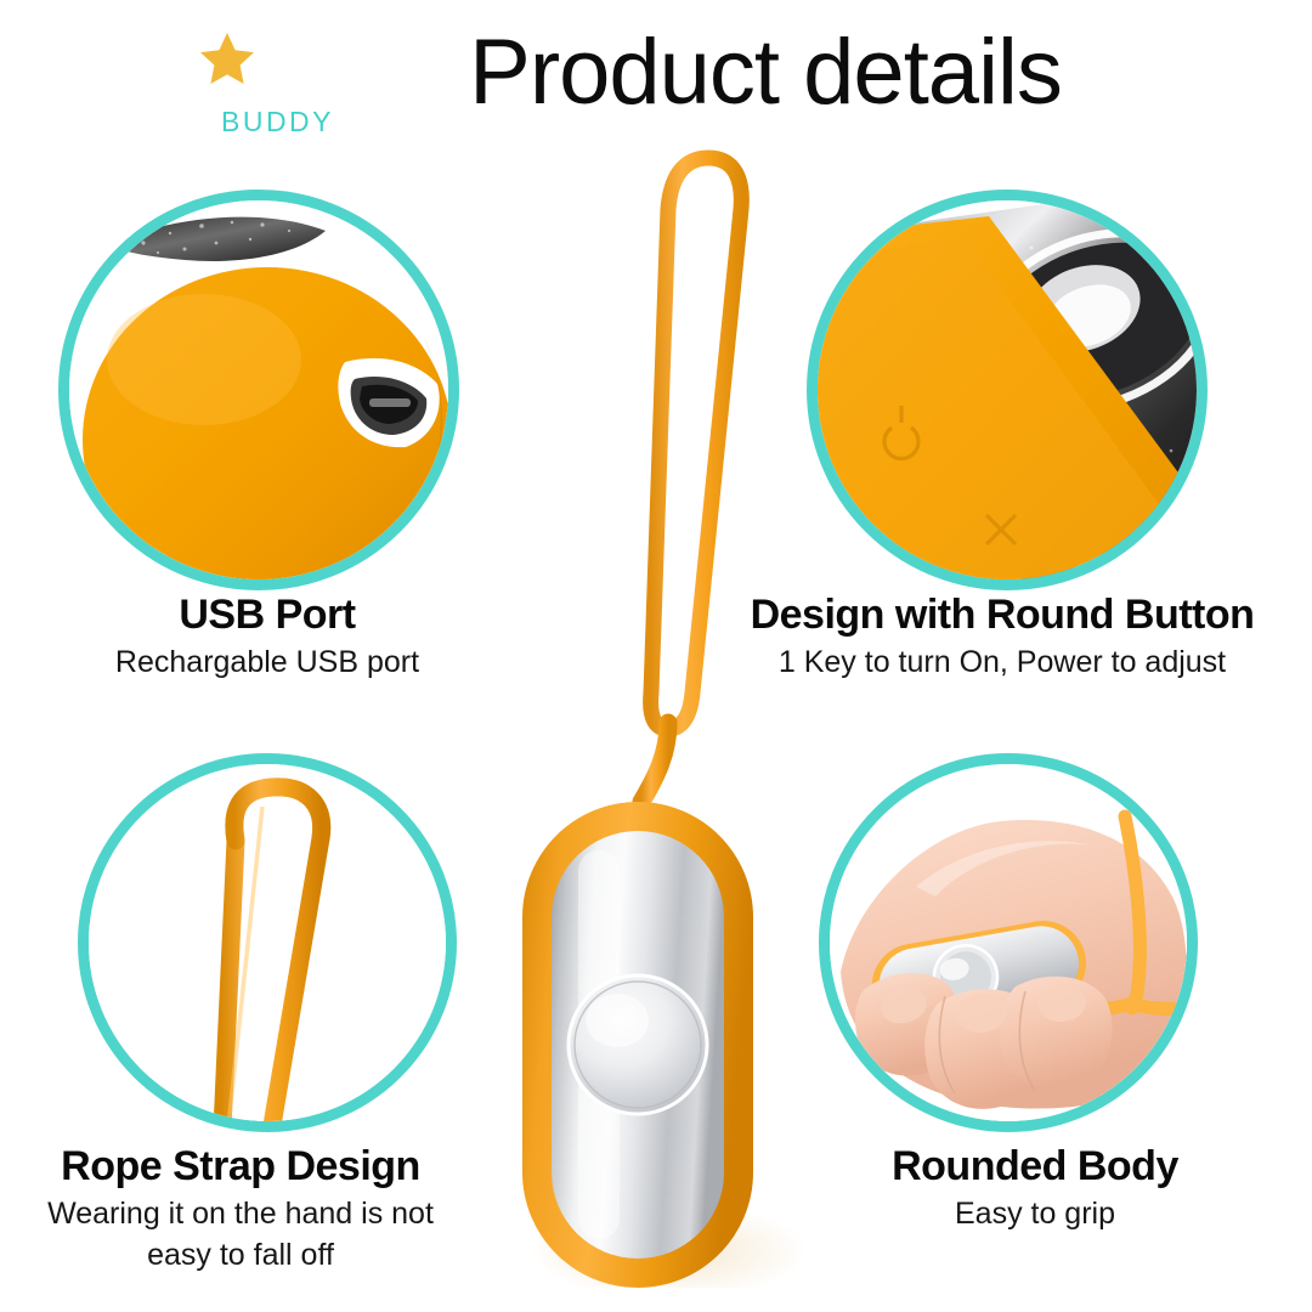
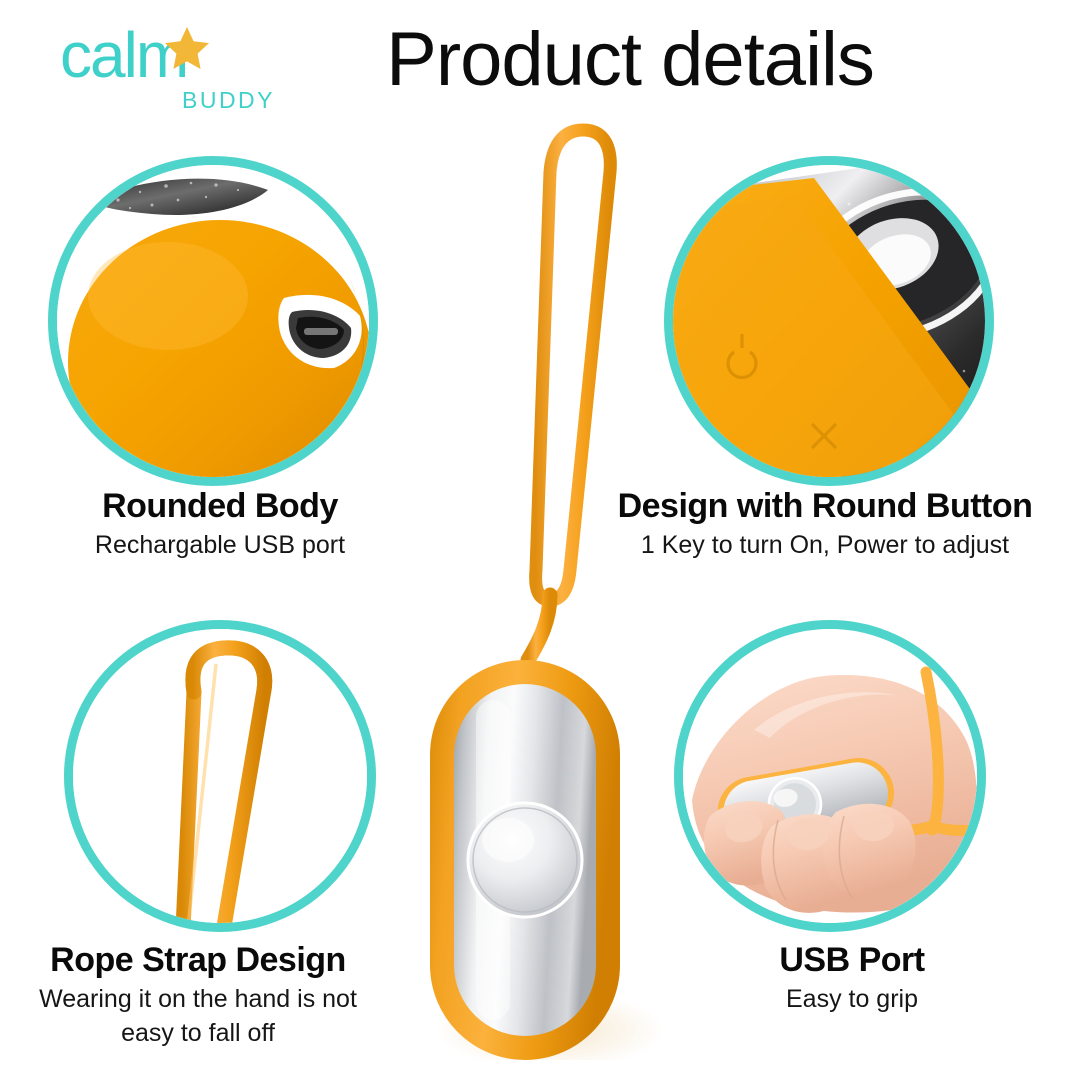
+ calm
  BUDDY
  Product details
- USB Port
+ Rounded Body
  Rechargable USB port
  Design with Round Button
  1 Key to turn On, Power to adjust
  Rope Strap Design
  Wearing it on the hand is not
  easy to fall off
- Rounded Body
+ USB Port
  Easy to grip
